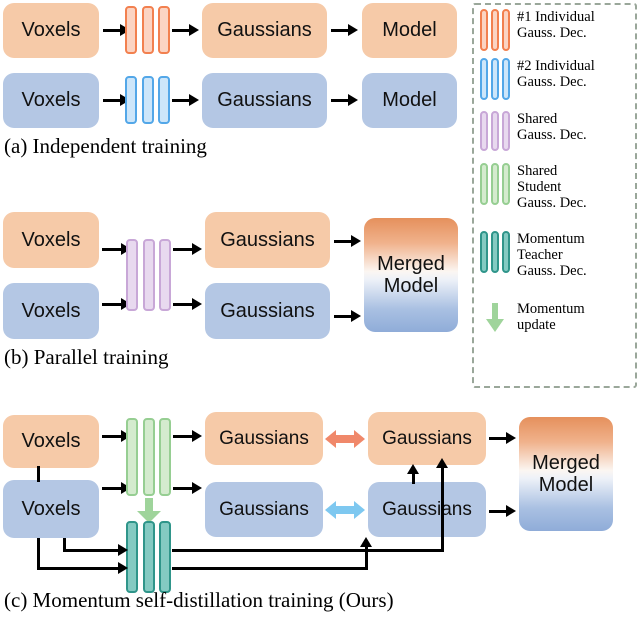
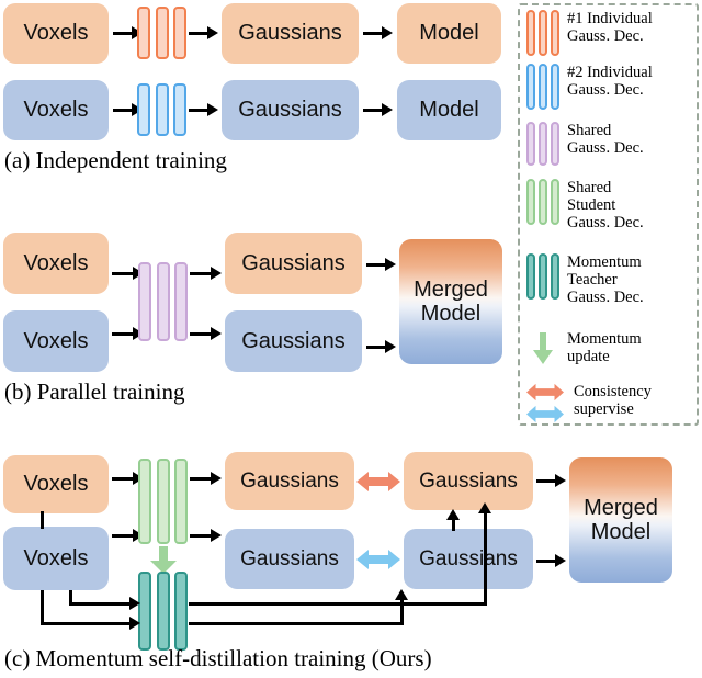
  Voxels
  Gaussians
  Model
  Voxels
  Gaussians
  Model
  (a) Independent training
  Voxels
  Voxels
  Gaussians
  Gaussians
  Merged
  Model
  (b) Parallel training
  Voxels
  Voxels
  Gaussians
  Gaussians
  Gaussians
  Gaussians
  Merged
  Model
  (c) Momentum self-distillation training (Ours)
  #1 Individual
  Gauss. Dec.
  #2 Individual
  Gauss. Dec.
  Shared
  Gauss. Dec.
  Shared
  Student
  Gauss. Dec.
  Momentum
  Teacher
  Gauss. Dec.
  Momentum
  update
+ Consistency
+ supervise
